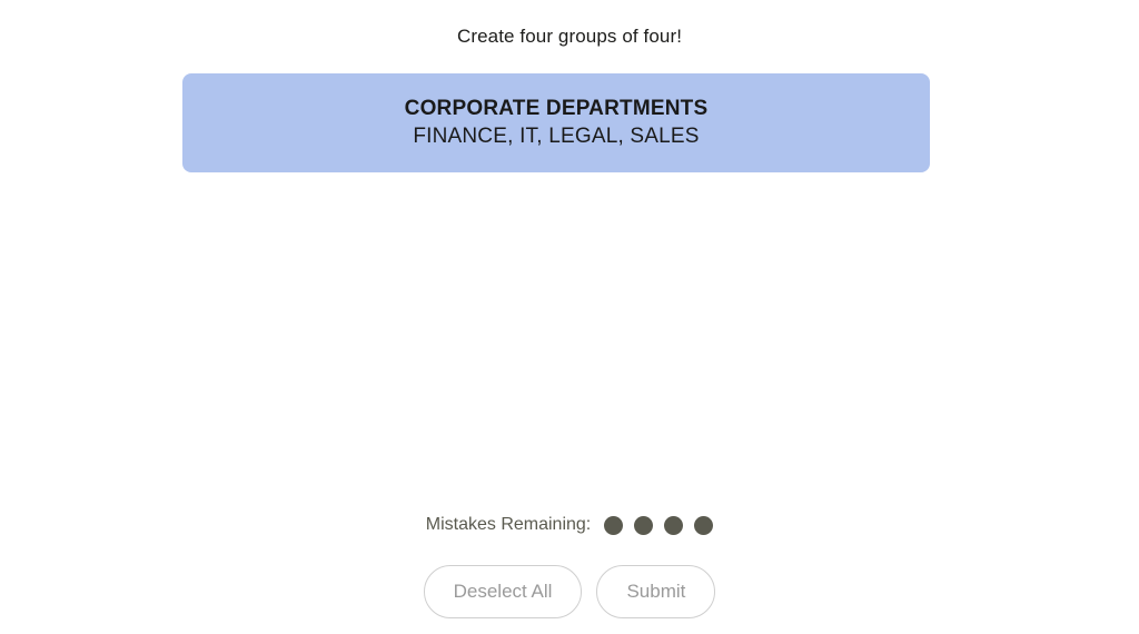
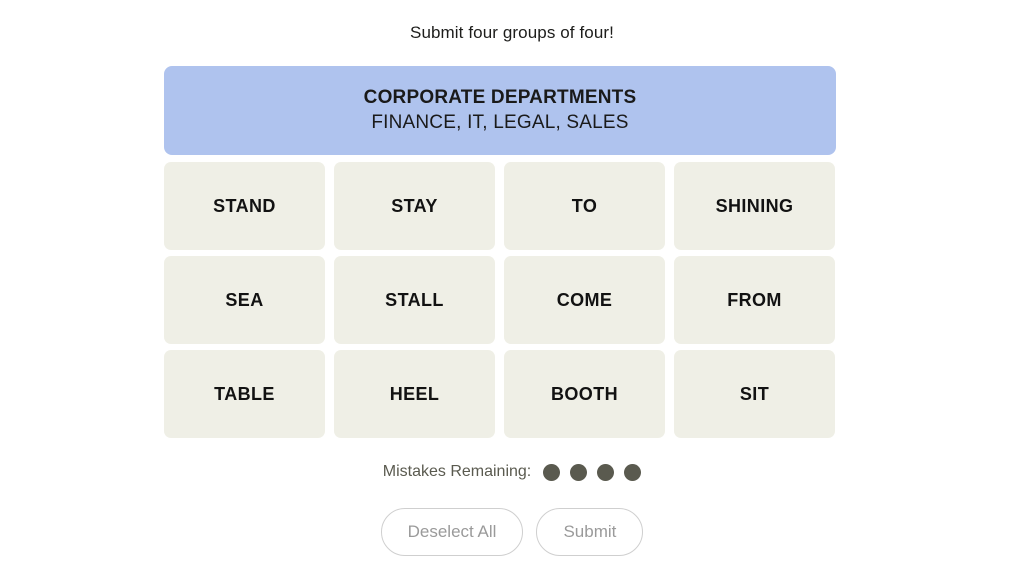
- Create four groups of four!
+ Submit four groups of four!
  CORPORATE DEPARTMENTS
  FINANCE, IT, LEGAL, SALES
+ STAND
+ STAY
+ TO
+ SHINING
+ SEA
+ STALL
+ COME
+ FROM
+ TABLE
+ HEEL
+ BOOTH
+ SIT
  Mistakes Remaining:
  Deselect All
  Submit
